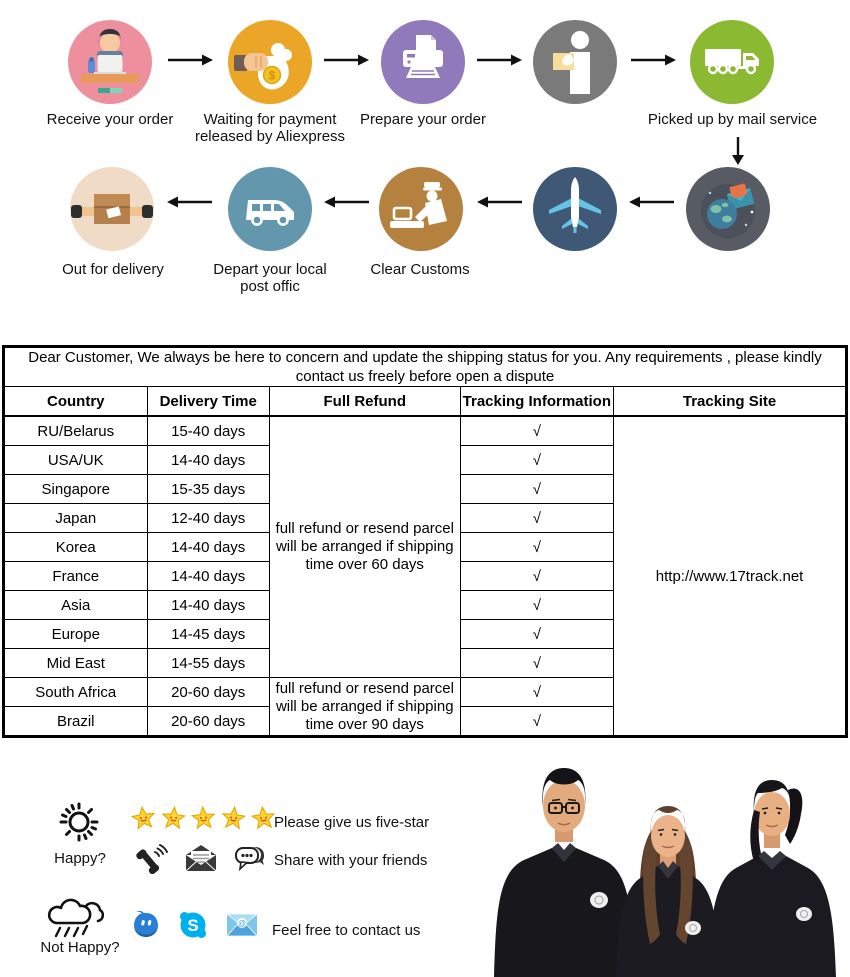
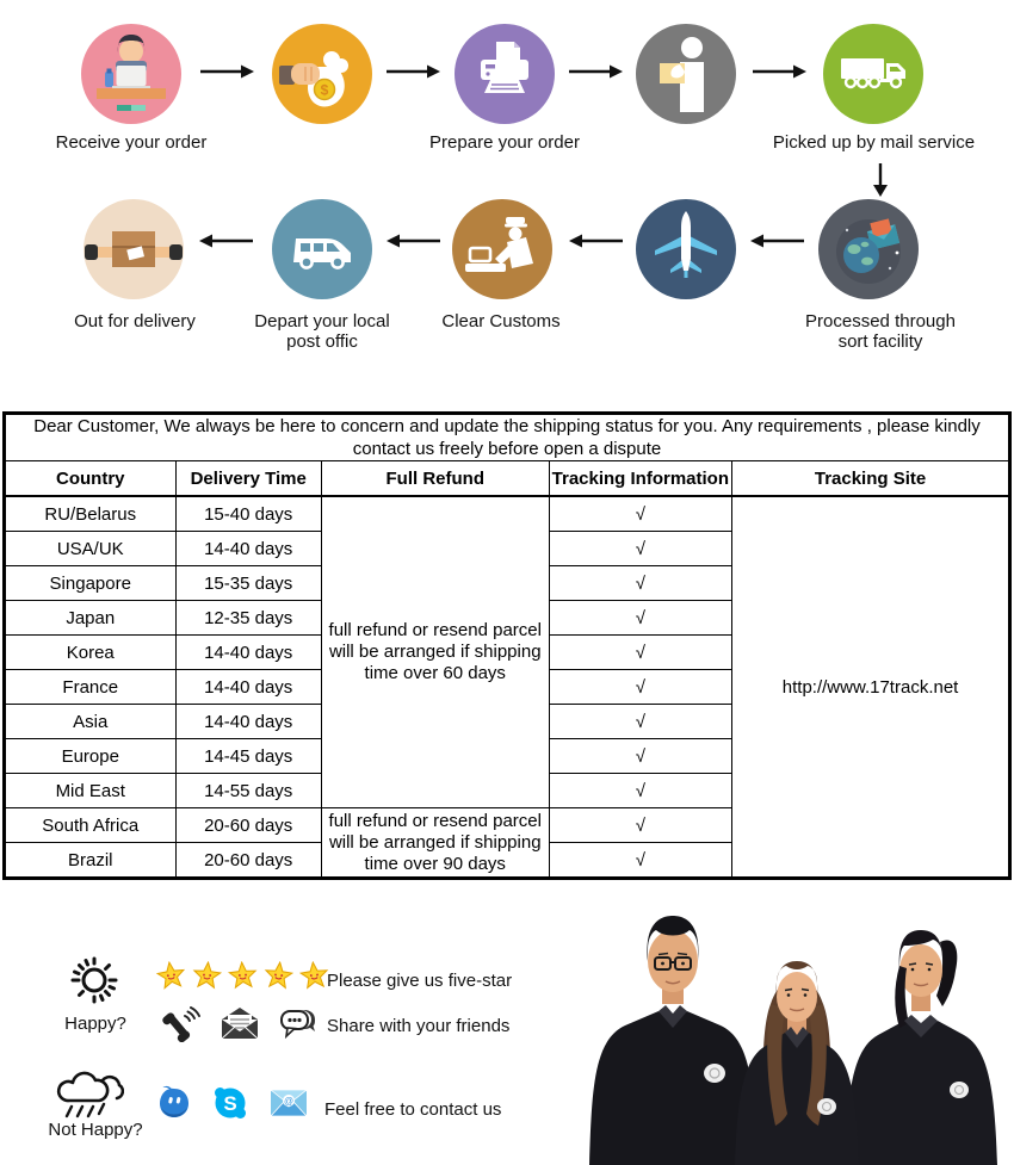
  $
  Receive your order
- Waiting for payment
- released by Aliexpress
  Prepare your order
  Picked up by mail service
  Out for delivery
  Depart your local
  post offic
  Clear Customs
+ Processed through
+ sort facility
  Dear Customer, We always be here to concern and update the shipping status for you. Any requirements , please kindly contact us freely before open a dispute
  Country	Delivery Time	Full Refund	Tracking Information	Tracking Site
  RU/Belarus	15-40 days	full refund or resend parcel will be arranged if shipping time over 60 days	√	http://www.17track.net
  USA/UK	14-40 days	√
  Singapore	15-35 days	√
- Japan	12-40 days	√
+ Japan	12-35 days	√
  Korea	14-40 days	√
  France	14-40 days	√
  Asia	14-40 days	√
  Europe	14-45 days	√
  Mid East	14-55 days	√
  South Africa	20-60 days	full refund or resend parcel will be arranged if shipping time over 90 days	√
  Brazil	20-60 days	√
  Happy?
  Please give us five-star
  Share with your friends
  Not Happy?
  S
  @
  Feel free to contact us
